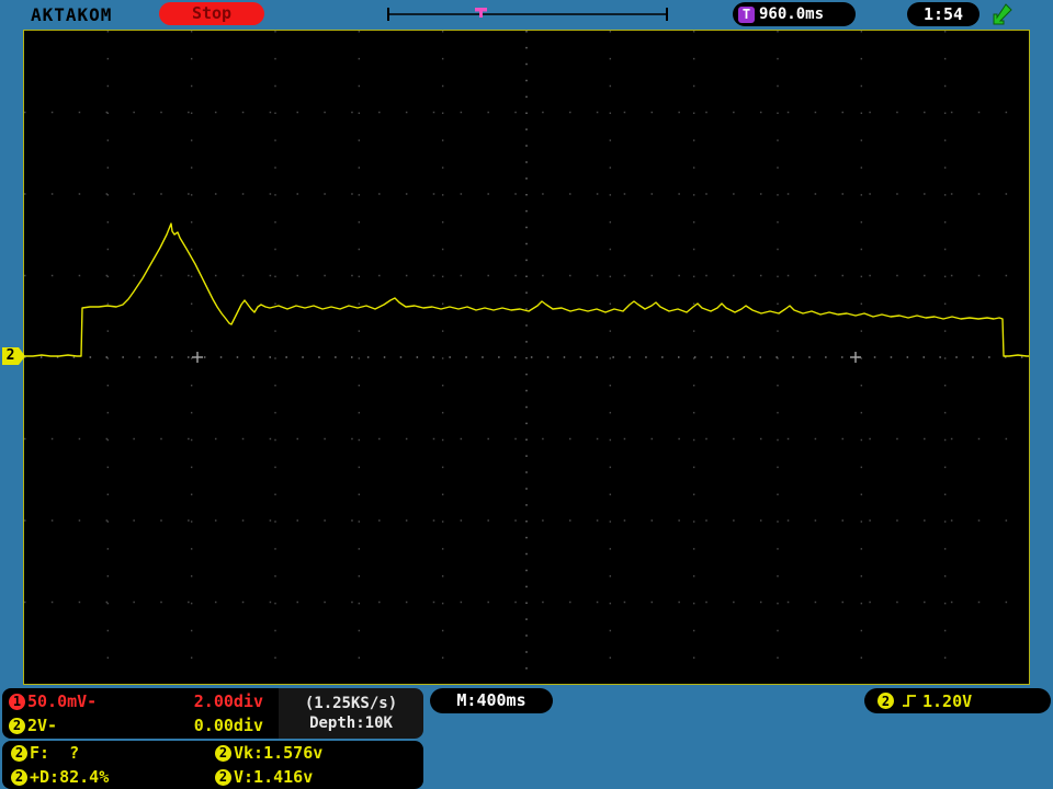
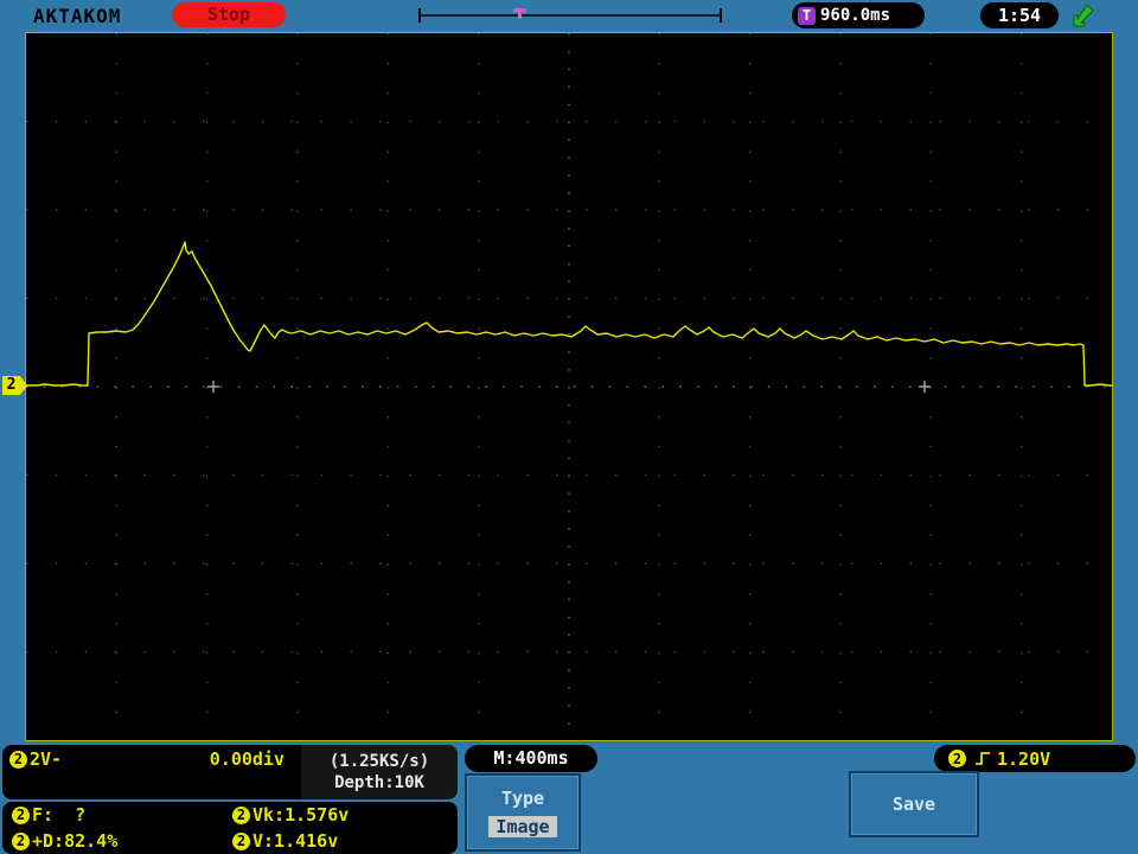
  AKTAKOM
  Stop
  T
  960.0ms
  1:54
  2
- 1
- 50.0mV-
- 2.00div
  2
  2V-
  0.00div
  (1.25KS/s)
  Depth:10K
  M:400ms
  2
  1.20V
  2
  F: ?
  2
  Vk:1.576v
  2
  +D:82.4%
  2
  V:1.416v
+ Type
+ Image
+ Save
